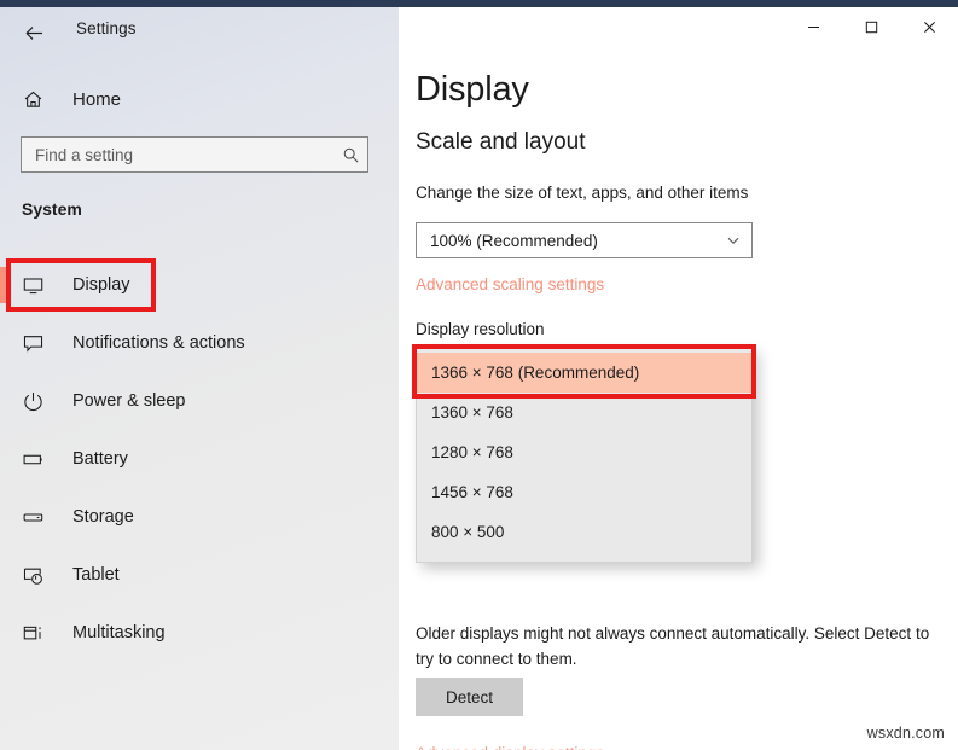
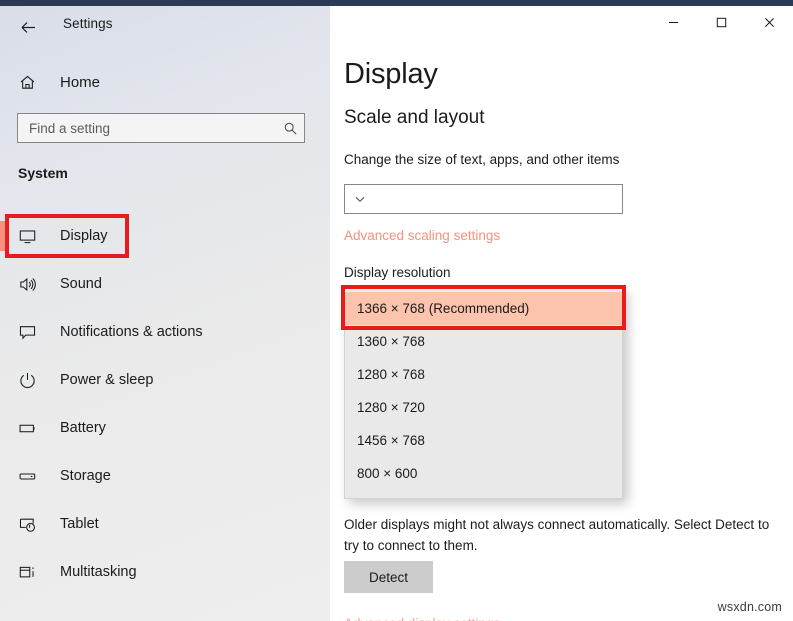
  Settings
  Home
  Find a setting
  System
  Display
+ Sound
  Notifications & actions
  Power & sleep
  Battery
  Storage
  Tablet
  Multitasking
  Display
  Scale and layout
  Change the size of text, apps, and other items
- 100% (Recommended)
  Advanced scaling settings
  Display resolution
  1366 × 768 (Recommended)
  1360 × 768
  1280 × 768
+ 1280 × 720
  1456 × 768
- 800 × 500
+ 800 × 600
  Older displays might not always connect automatically. Select Detect to try to connect to them.
  Detect
  wsxdn.com
